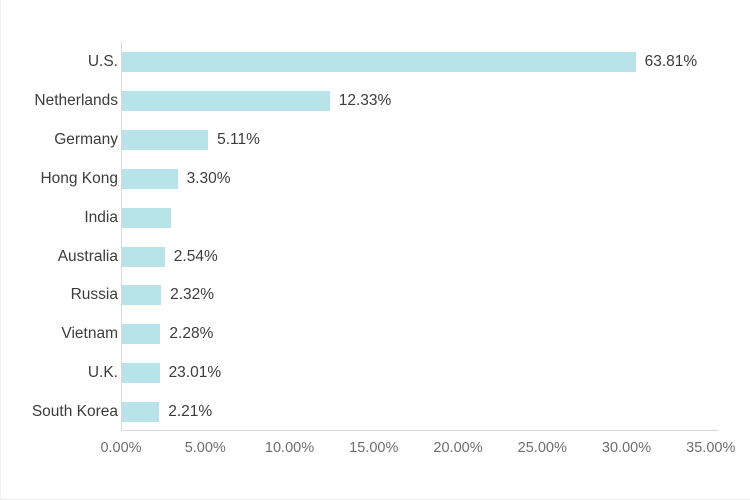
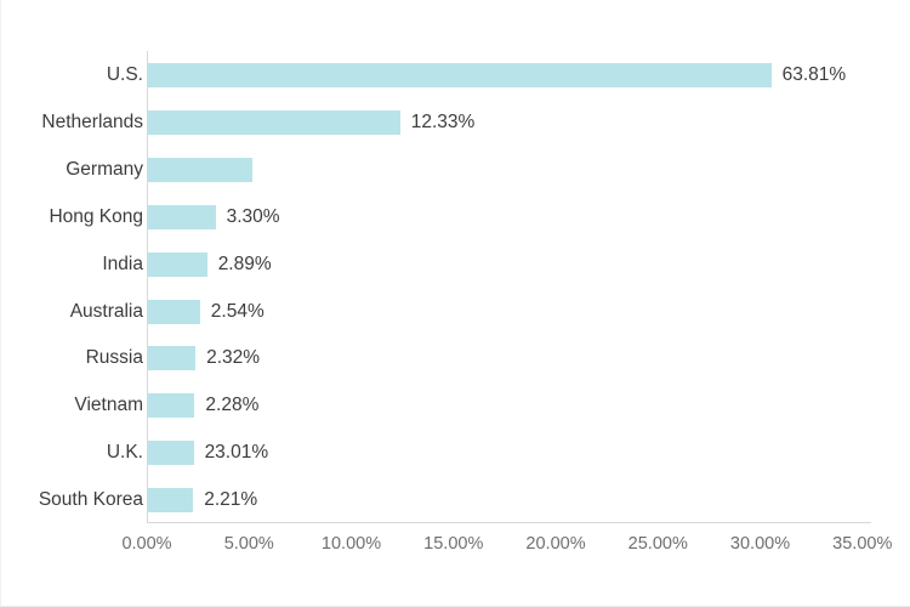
  U.S.
  63.81%
  Netherlands
  12.33%
  Germany
- 5.11%
  Hong Kong
  3.30%
  India
+ 2.89%
  Australia
  2.54%
  Russia
  2.32%
  Vietnam
  2.28%
  U.K.
  23.01%
  South Korea
  2.21%
  0.00%
  5.00%
  10.00%
  15.00%
  20.00%
  25.00%
  30.00%
  35.00%
